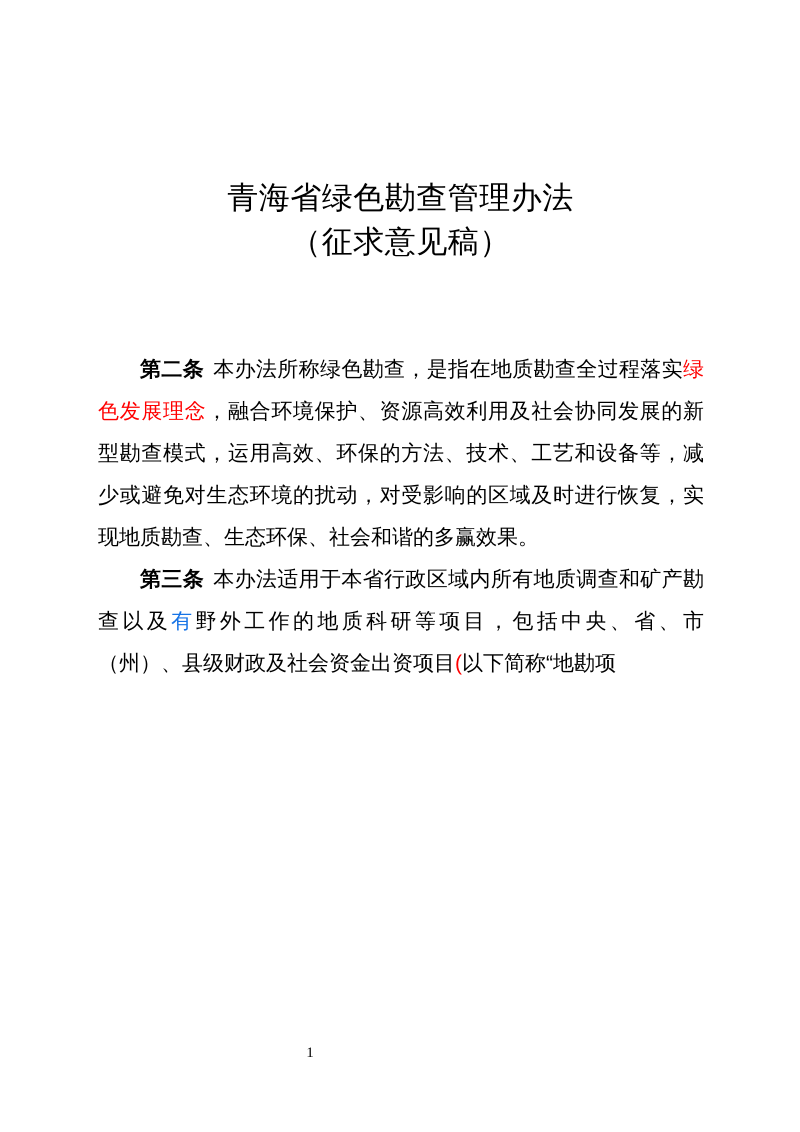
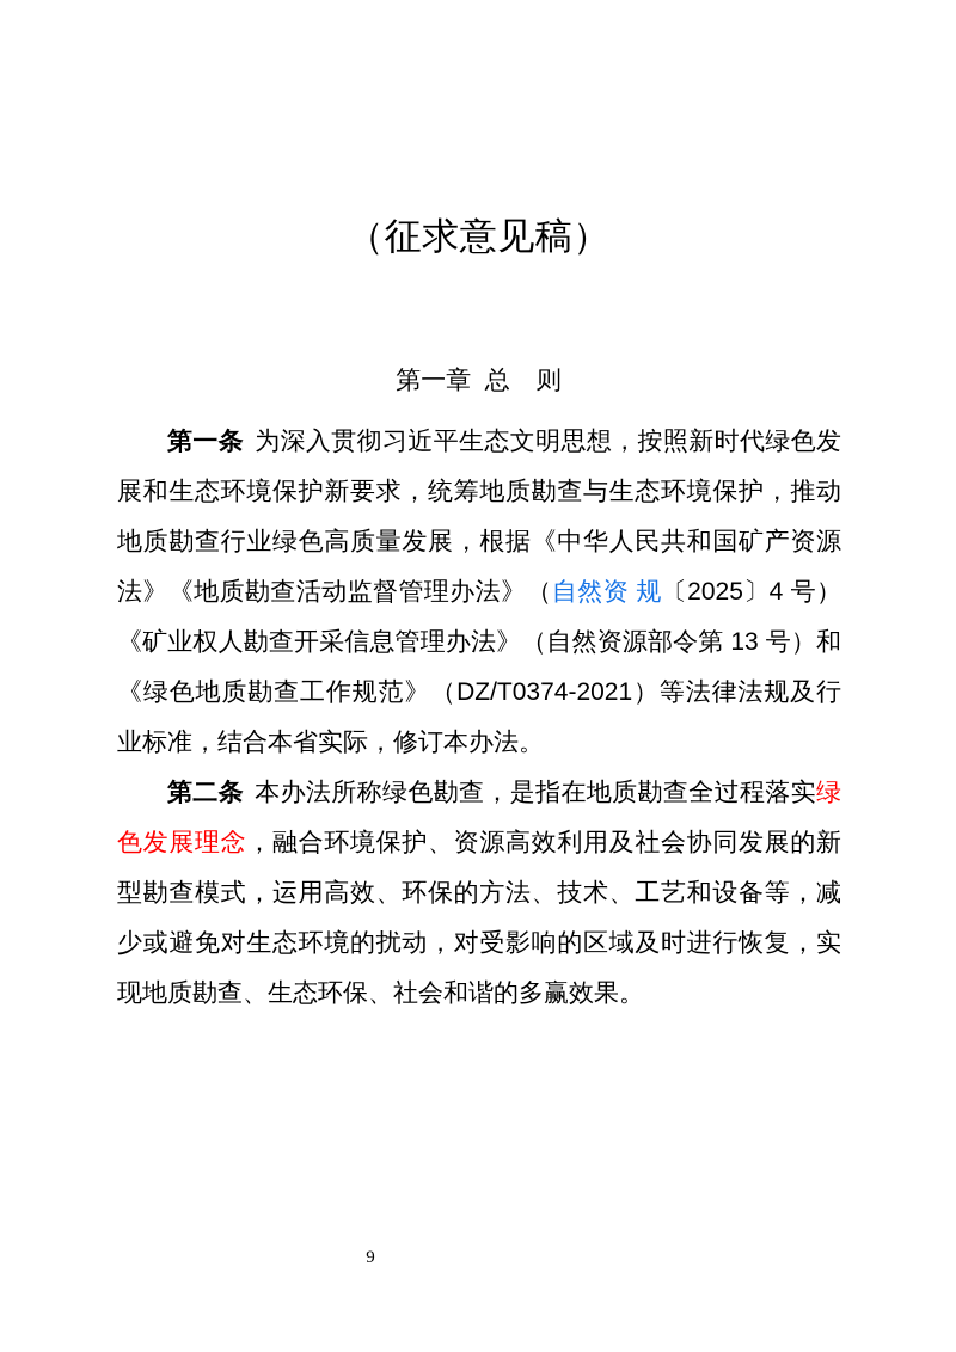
- 青海省绿色勘查管理办法
  （征求意见稿）
+ 第一章 总 则
+ 第一条 为深入贯彻习近平生态文明思想，按照新时代绿色发展和生态环境保护新要求，统筹地质勘查与生态环境保护，推动地质勘查行业绿色高质量发展，根据《中华人民共和国矿产资源法》《地质勘查活动监督管理办法》（自然资 规〔2025〕4 号）《矿业权人勘查开采信息管理办法》（自然资源部令第 13 号）和《绿色地质勘查工作规范》（DZ/T0374-2021）等法律法规及行业标准，结合本省实际，修订本办法。
  第二条 本办法所称绿色勘查，是指在地质勘查全过程落实绿色发展理念，融合环境保护、资源高效利用及社会协同发展的新型勘查模式，运用高效、环保的方法、技术、工艺和设备等，减少或避免对生态环境的扰动，对受影响的区域及时进行恢复，实现地质勘查、生态环保、社会和谐的多赢效果。
- 第三条 本办法适用于本省行政区域内所有地质调查和矿产勘查以及有野外工作的地质科研等项目，包括中央、省、市（州）、县级财政及社会资金出资项目(以下简称“地勘项
- 1
+ 9
